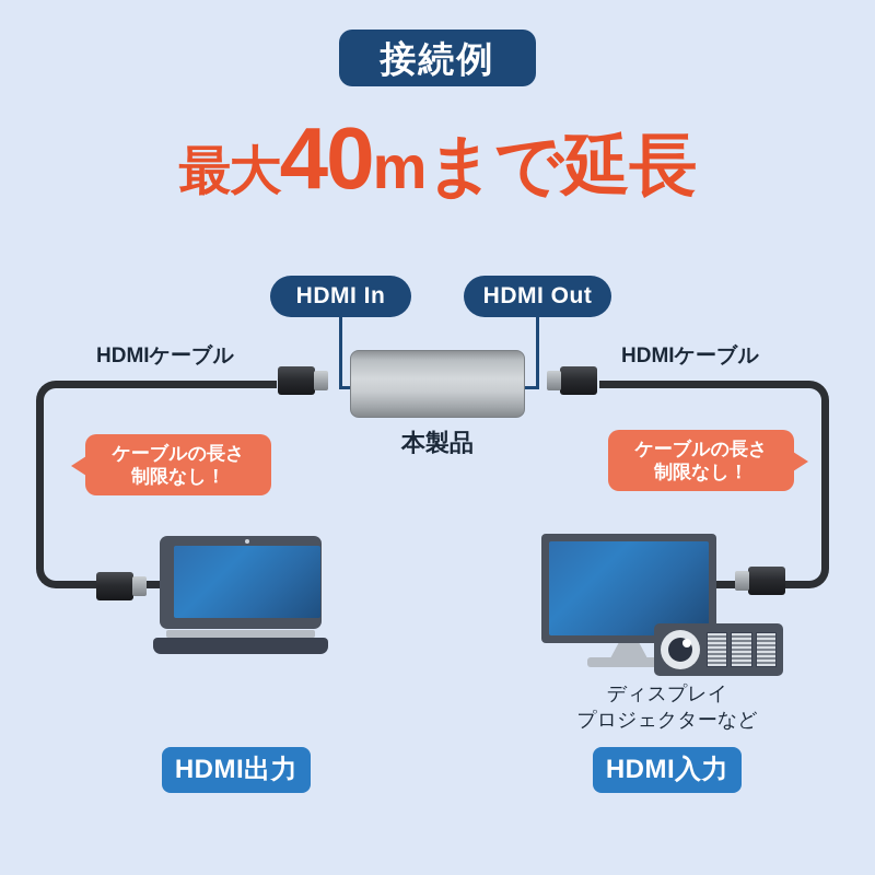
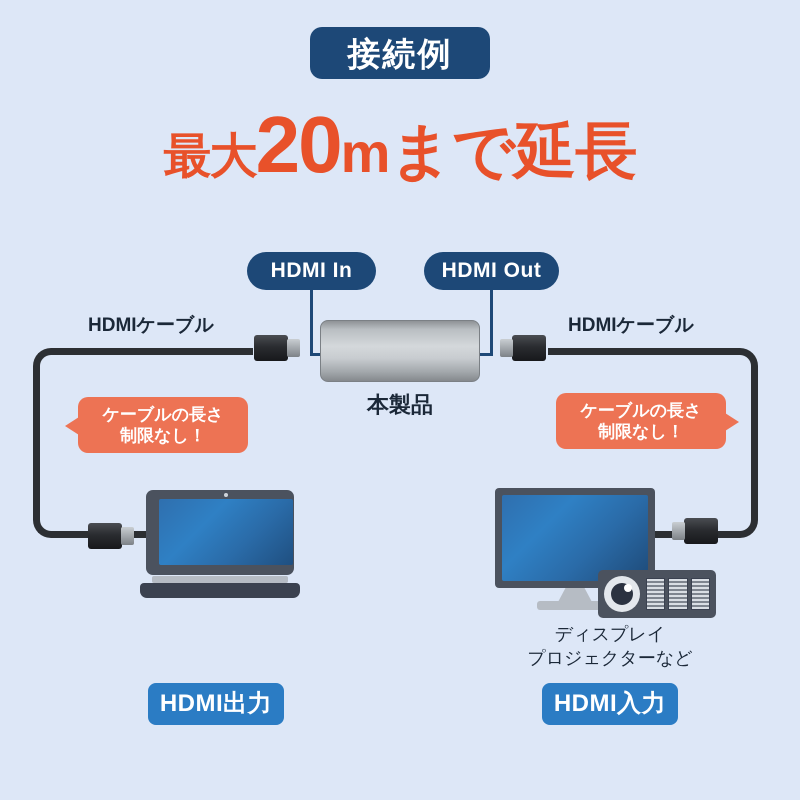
  接続例
- 最大40mまで延長
+ 最大20mまで延長
  HDMI In
  HDMI Out
  HDMIケーブル
  HDMIケーブル
  本製品
  ケーブルの長さ
  制限なし！
  ケーブルの長さ
  制限なし！
  ディスプレイ
  プロジェクターなど
  HDMI出力
  HDMI入力
